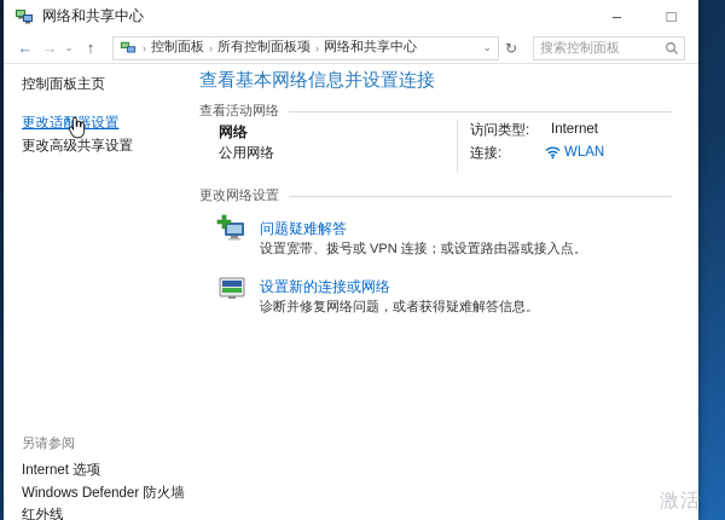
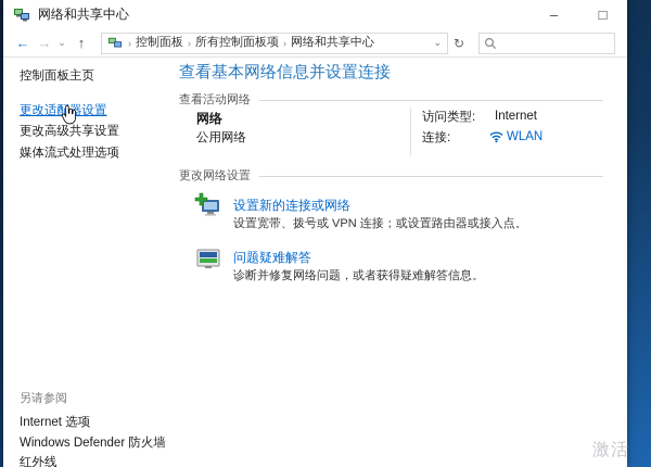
  网络和共享中心
  –
  □
  ←
  →
  ⌄
  ↑
  ›
  控制面板
  ›
  所有控制面板项
  ›
  网络和共享中心
  ⌄
  ↻
- 搜索控制面板
  控制面板主页
  更改适配设置
  更改高级共享设置
+ 媒体流式处理选项
  另请参阅
  Internet 选项
  Windows Defender 防火墙
  红外线
  查看基本网络信息并设置连接
  查看活动网络
  网络
  公用网络
  访问类型:
  Internet
  连接:
  WLAN
  更改网络设置
- 问题疑难解答
+ 设置新的连接或网络
  设置宽带、拨号或 VPN 连接；或设置路由器或接入点。
- 设置新的连接或网络
+ 问题疑难解答
  诊断并修复网络问题，或者获得疑难解答信息。
  激活
